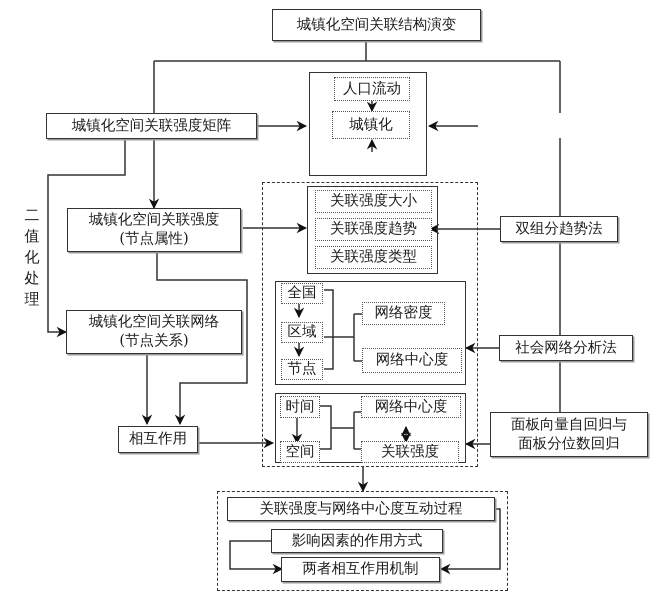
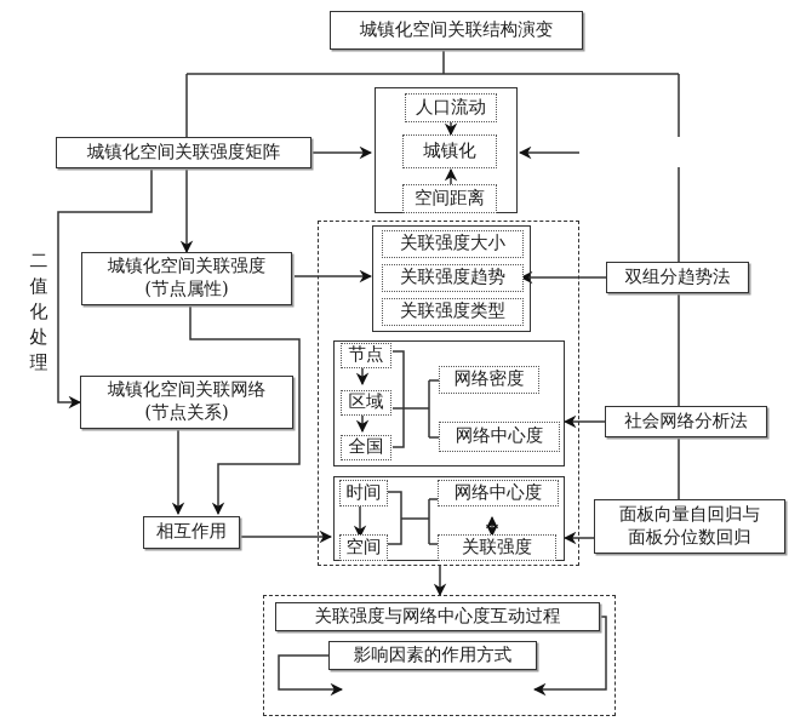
  城镇化空间关联结构演变
  城镇化空间关联强度矩阵
  人口流动
  城镇化
+ 空间距离
  城镇化空间关联强度
  (节点属性)
  城镇化空间关联网络
  (节点关系)
  二值化处理
  相互作用
  关联强度大小
  关联强度趋势
  关联强度类型
- 全国
+ 节点
  区域
- 节点
+ 全国
  网络密度
  网络中心度
  时间
  空间
  网络中心度
  关联强度
  双组分趋势法
  社会网络分析法
  面板向量自回归与
  面板分位数回归
  关联强度与网络中心度互动过程
  影响因素的作用方式
- 两者相互作用机制
